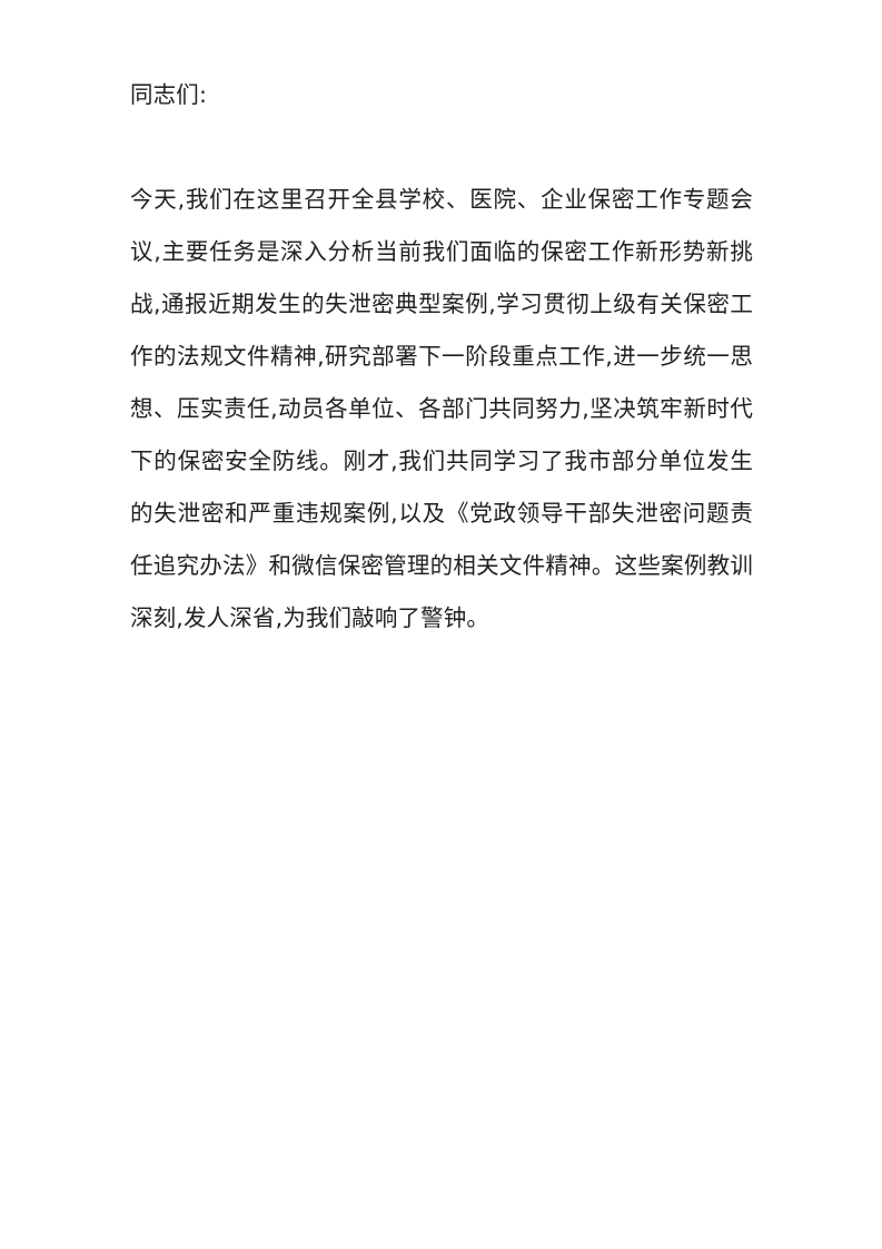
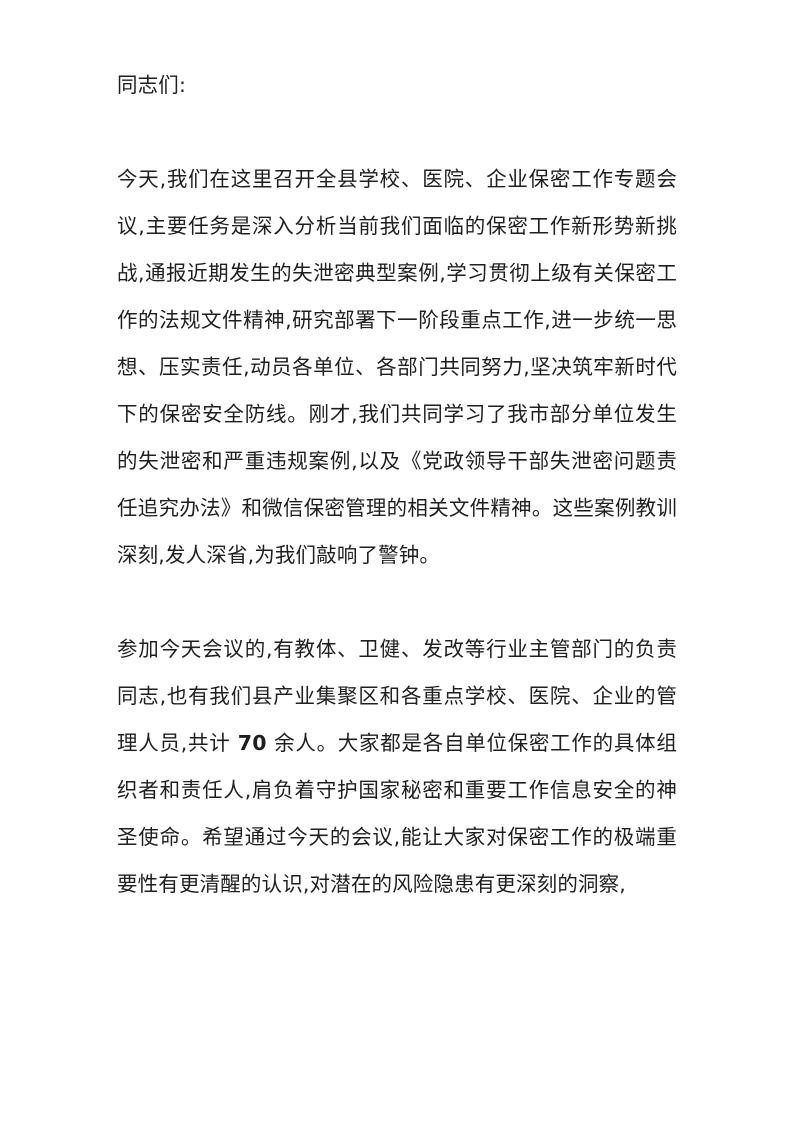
  同志们:
  今天,我们在这里召开全县学校、医院、企业保密工作专题会议,主要任务是深入分析当前我们面临的保密工作新形势新挑战,通报近期发生的失泄密典型案例,学习贯彻上级有关保密工作的法规文件精神,研究部署下一阶段重点工作,进一步统一思想、压实责任,动员各单位、各部门共同努力,坚决筑牢新时代下的保密安全防线。刚才,我们共同学习了我市部分单位发生的失泄密和严重违规案例,以及《党政领导干部失泄密问题责任追究办法》和微信保密管理的相关文件精神。这些案例教训深刻,发人深省,为我们敲响了警钟。
+ 参加今天会议的,有教体、卫健、发改等行业主管部门的负责同志,也有我们县产业集聚区和各重点学校、医院、企业的管理人员,共计 70 余人。大家都是各自单位保密工作的具体组织者和责任人,肩负着守护国家秘密和重要工作信息安全的神圣使命。希望通过今天的会议,能让大家对保密工作的极端重要性有更清醒的认识,对潜在的风险隐患有更深刻的洞察,
